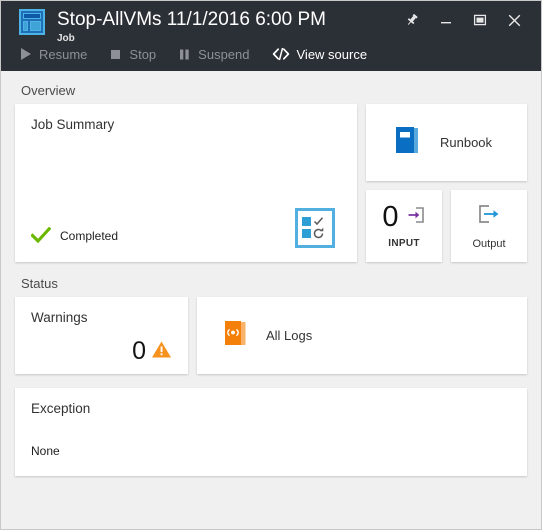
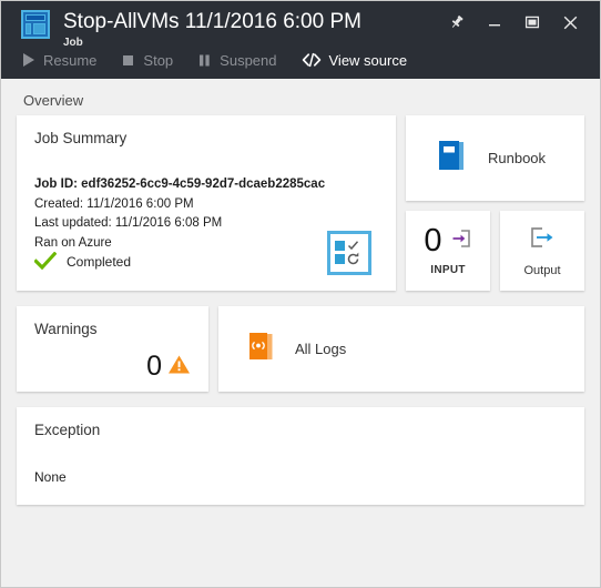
  Stop-AllVMs 11/1/2016 6:00 PM
  Job
  Resume
  Stop
  Suspend
  View source
  Overview
  Job Summary
+ Job ID: edf36252-6cc9-4c59-92d7-dcaeb2285cac
+ Created: 11/1/2016 6:00 PM
+ Last updated: 11/1/2016 6:08 PM
+ Ran on Azure
  Completed
  Runbook
  0
  INPUT
  Output
- Status
  Warnings
  0
  All Logs
  Exception
  None
